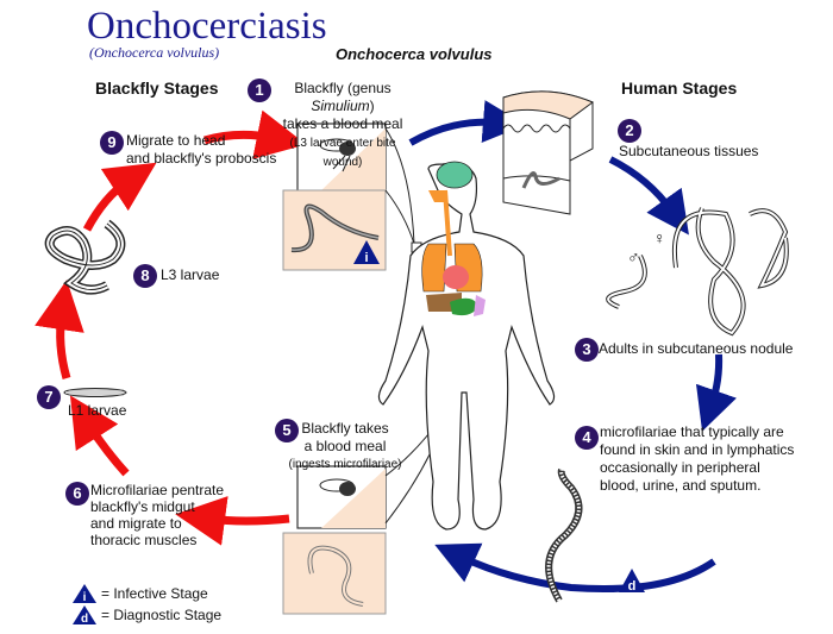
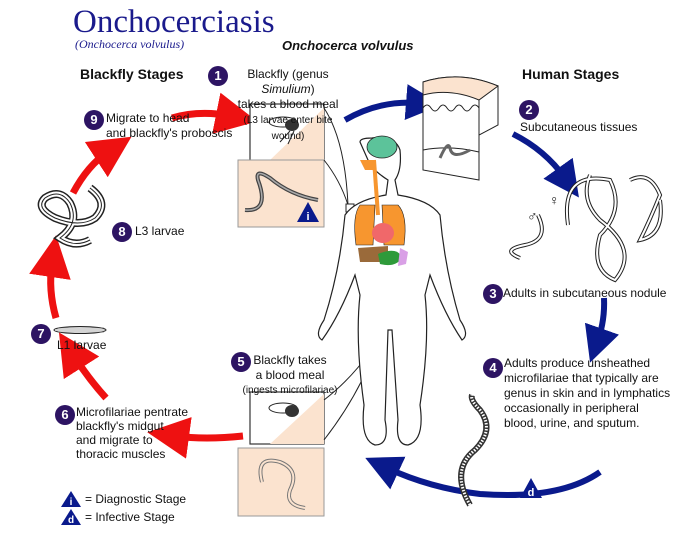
  i
  d
  Onchocerciasis
  (Onchocerca volvulus)
  Onchocerca volvulus
  Blackfly Stages
  Human Stages
  1
  Blackfly (genus Simulium)
  takes a blood meal
  (L3 larvae enter bite wound)
  2
  Subcutaneous tissues
  3
  Adults in subcutaneous nodule
  ♂
  ♀
  4
+ Adults produce unsheathed
  microfilariae that typically are
- found in skin and in lymphatics
+ genus in skin and in lymphatics
  occasionally in peripheral
  blood, urine, and sputum.
  5
  Blackfly takes
  a blood meal
  (ingests microfilariae)
  6
  Microfilariae pentrate
  blackfly's midgut
  and migrate to
  thoracic muscles
  7
  L1 larvae
  8
  L3 larvae
  9
  Migrate to head
  and blackfly's proboscis
  i
- = Infective Stage
+ = Diagnostic Stage
  d
- = Diagnostic Stage
+ = Infective Stage
